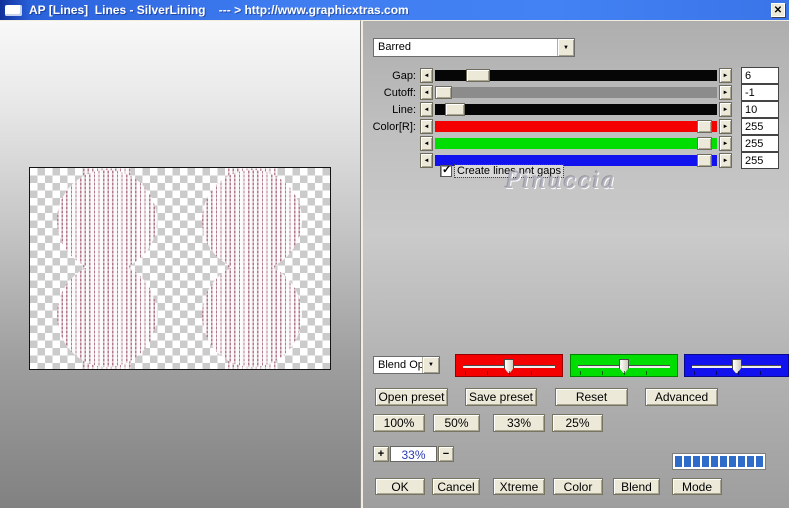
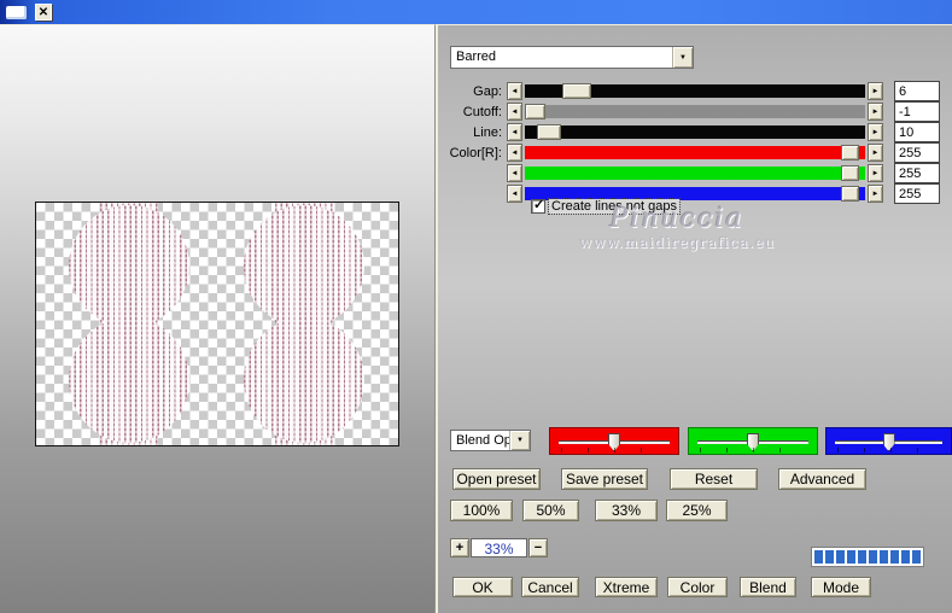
- AP [Lines] Lines - SilverLining --- > http://www.graphicxtras.com
  ✕
  Barred
  Gap:
  6
  Cutoff:
  -1
  Line:
  10
  Color[R]:
  255
  255
  255
  ✓
  Create lines not gaps
  Pinuccia
+ www.maidiregrafica.eu
  Blend Op
  Open preset
  Save preset
  Reset
  Advanced
  100%
  50%
  33%
  25%
  +
  33%
  −
  OK
  Cancel
  Xtreme
  Color
  Blend
  Mode
